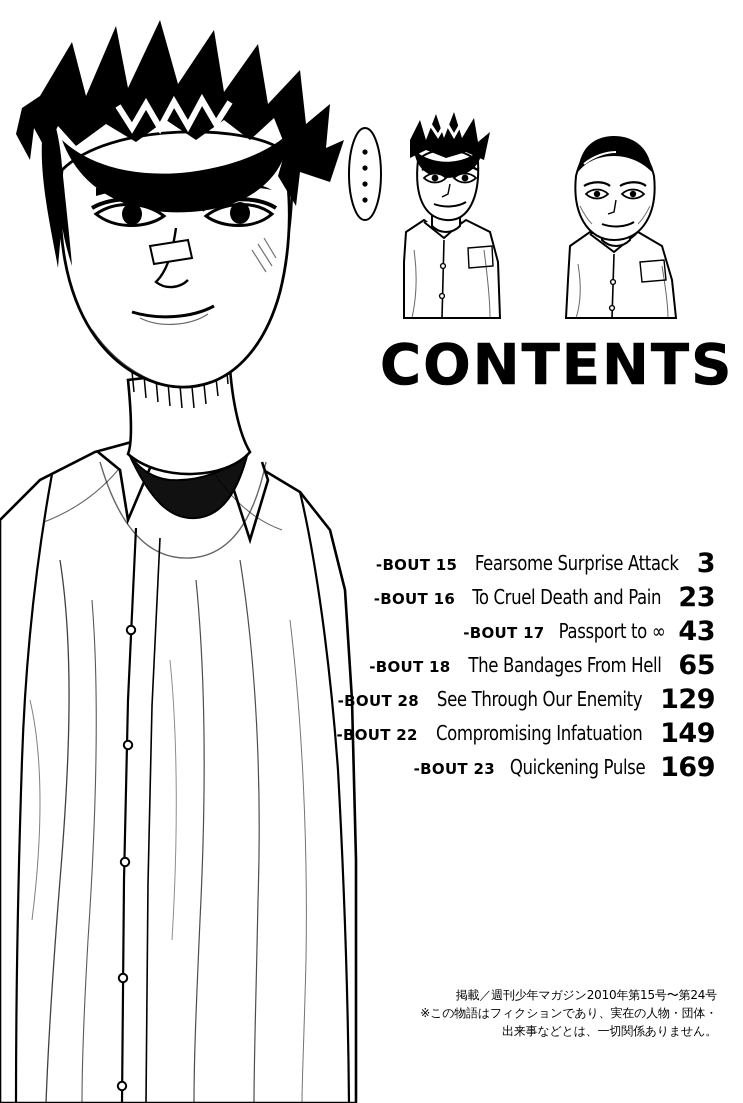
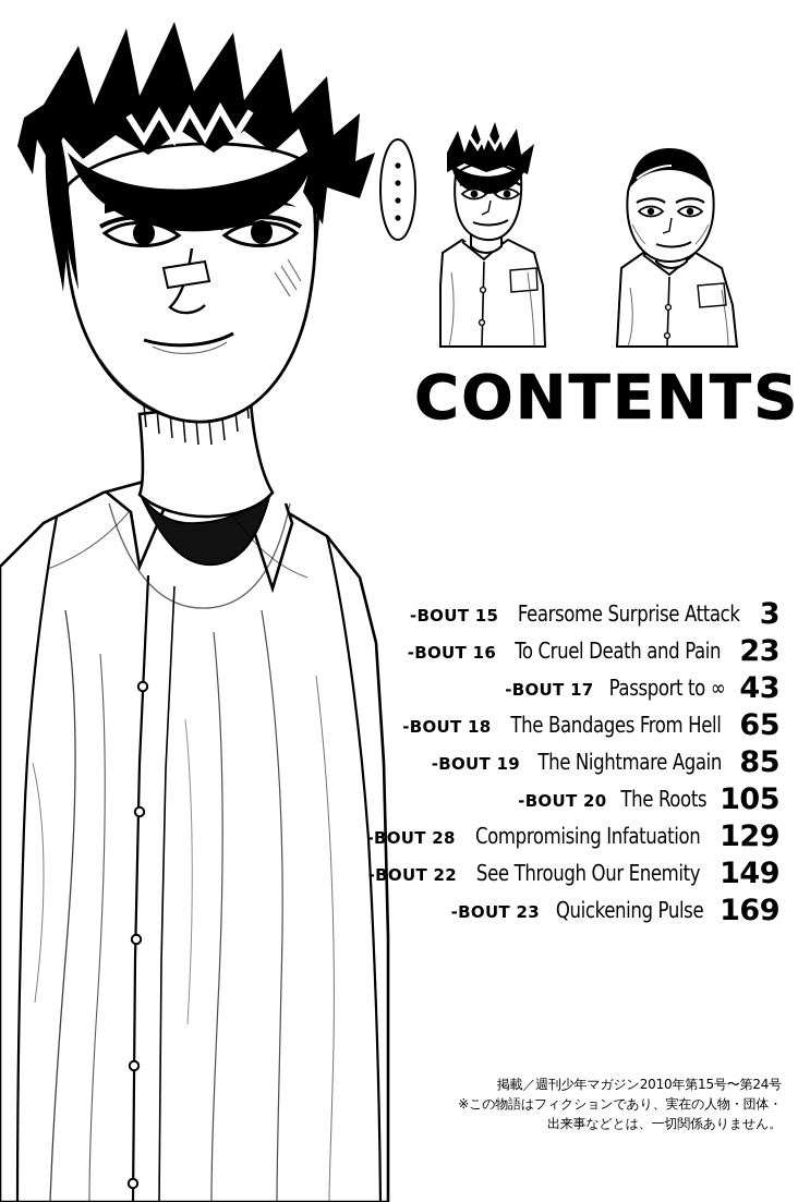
  CONTENTS
  -BOUT 15
  Fearsome Surprise Attack
  3
  -BOUT 16
  To Cruel Death and Pain
  23
  -BOUT 17
  Passport to ∞
  43
  -BOUT 18
  The Bandages From Hell
  65
+ -BOUT 19
+ The Nightmare Again
+ 85
+ -BOUT 20
+ The Roots
+ 105
  -BOUT 28
- See Through Our Enemity
+ Compromising Infatuation
  129
  -BOUT 22
- Compromising Infatuation
+ See Through Our Enemity
  149
  -BOUT 23
  Quickening Pulse
  169
  掲載／週刊少年マガジン2010年第15号〜第24号
  ※この物語はフィクションであり、実在の人物・団体・
  出来事などとは、一切関係ありません。
